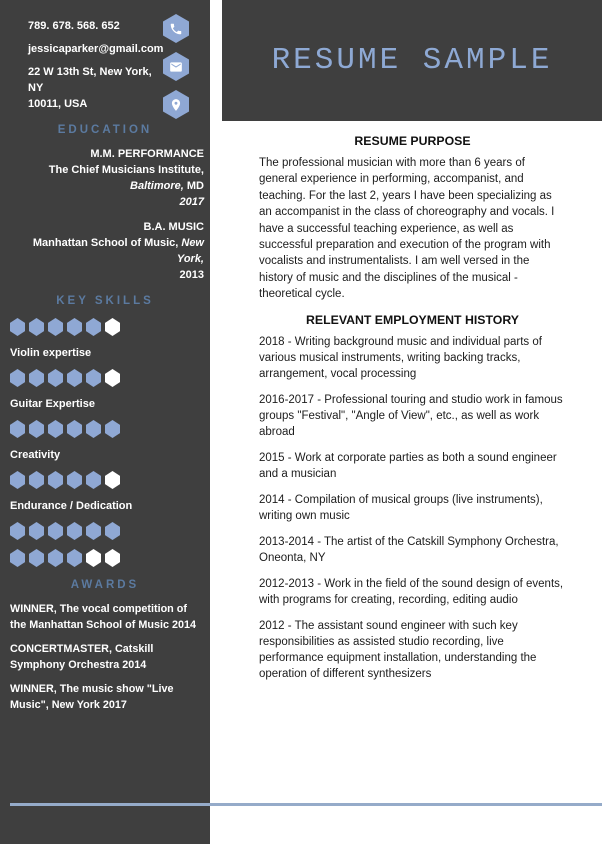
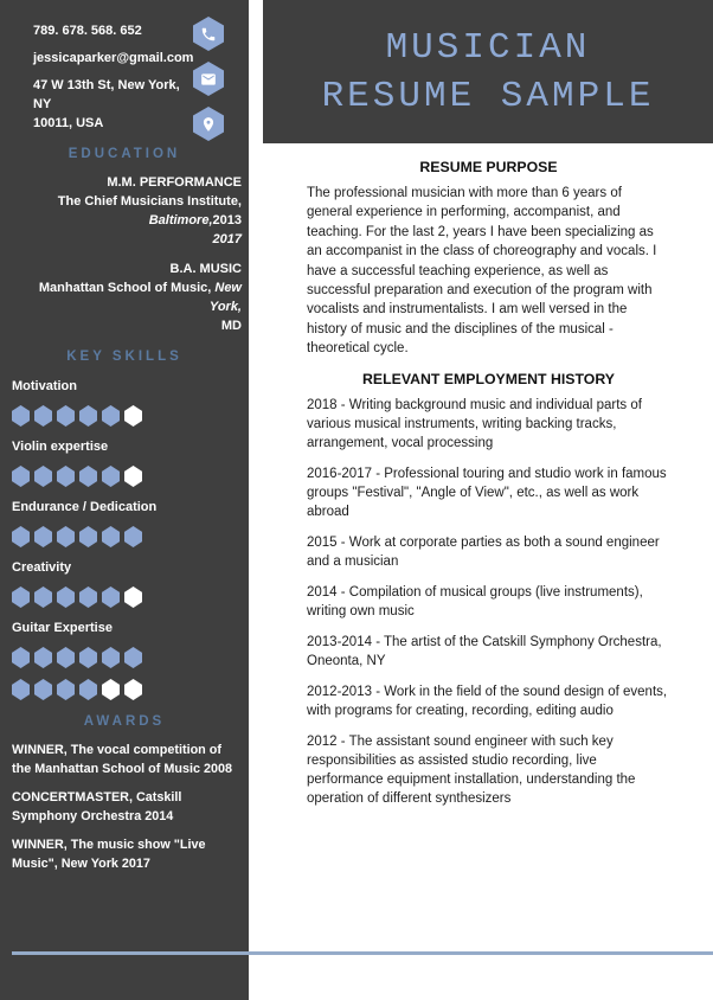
  789. 678. 568. 652
  jessicaparker@gmail.com
- 22 W 13th St, New York, NY
+ 47 W 13th St, New York, NY
  10011, USA
  EDUCATION
  M.M. PERFORMANCE
  The Chief Musicians Institute,
- Baltimore, MD
+ Baltimore,2013
  2017
  B.A. MUSIC
  Manhattan School of Music, New York,
- 2013
+ MD
  KEY SKILLS
+ Motivation
  Violin expertise
- Guitar Expertise
+ Endurance / Dedication
  Creativity
- Endurance / Dedication
+ Guitar Expertise
  AWARDS
- WINNER, The vocal competition of the Manhattan School of Music 2014
+ WINNER, The vocal competition of the Manhattan School of Music 2008
  CONCERTMASTER, Catskill Symphony Orchestra 2014
  WINNER, The music show "Live Music", New York 2017
+ MUSICIAN
  RESUME SAMPLE
  RESUME PURPOSE
  The professional musician with more than 6 years of general experience in performing, accompanist, and teaching. For the last 2, years I have been specializing as an accompanist in the class of choreography and vocals. I have a successful teaching experience, as well as successful preparation and execution of the program with vocalists and instrumentalists. I am well versed in the history of music and the disciplines of the musical - theoretical cycle.
  RELEVANT EMPLOYMENT HISTORY
  2018 - Writing background music and individual parts of various musical instruments, writing backing tracks, arrangement, vocal processing
  2016-2017 - Professional touring and studio work in famous groups "Festival", "Angle of View", etc., as well as work abroad
  2015 - Work at corporate parties as both a sound engineer and a musician
  2014 - Compilation of musical groups (live instruments), writing own music
  2013-2014 - The artist of the Catskill Symphony Orchestra, Oneonta, NY
  2012-2013 - Work in the field of the sound design of events, with programs for creating, recording, editing audio
  2012 - The assistant sound engineer with such key responsibilities as assisted studio recording, live performance equipment installation, understanding the operation of different synthesizers
